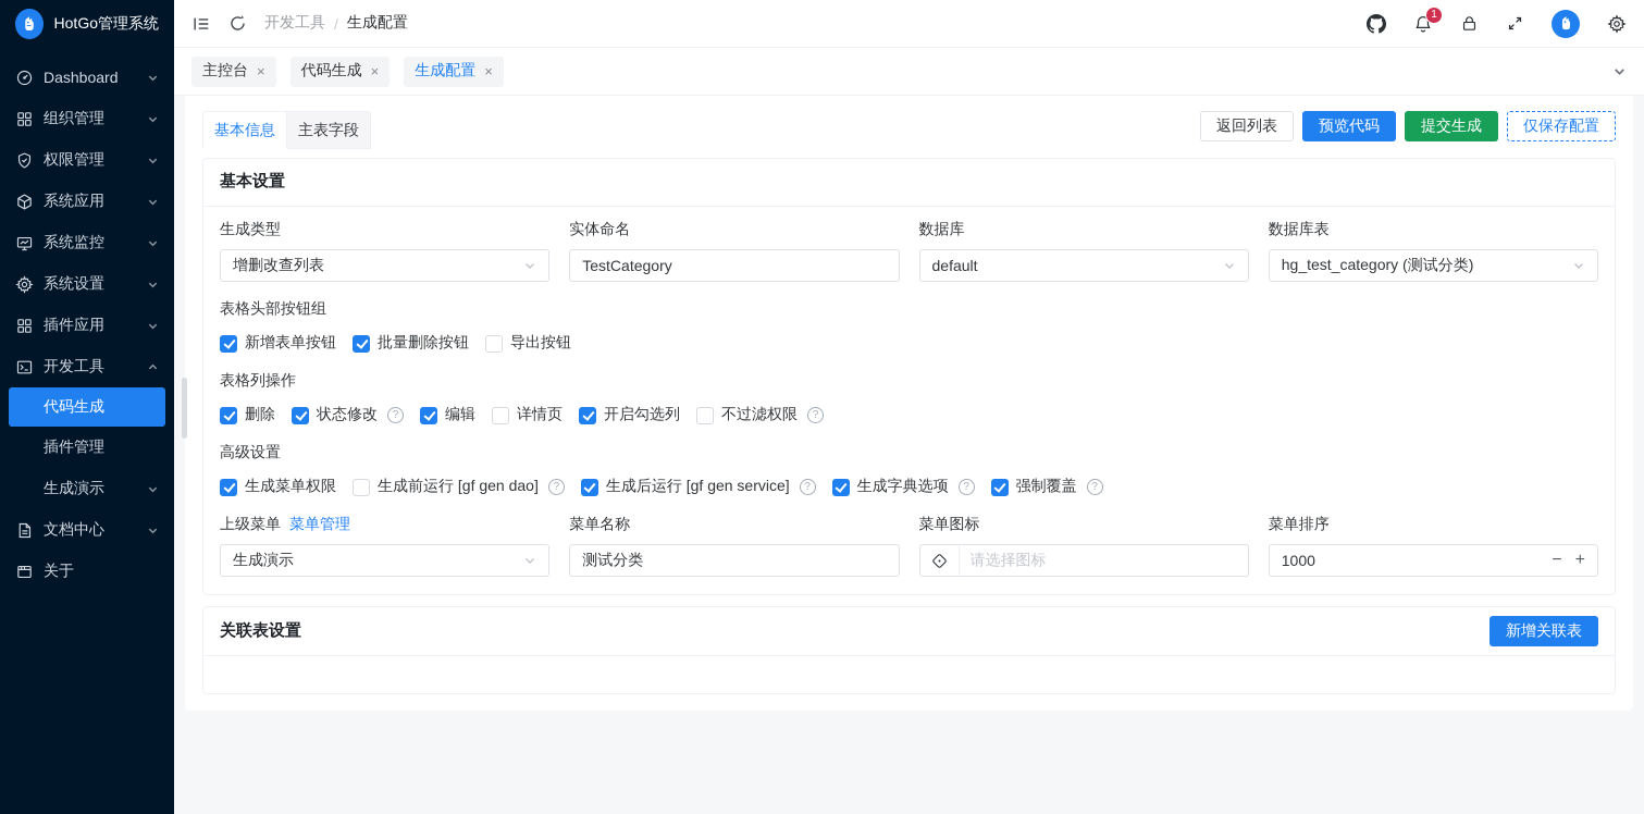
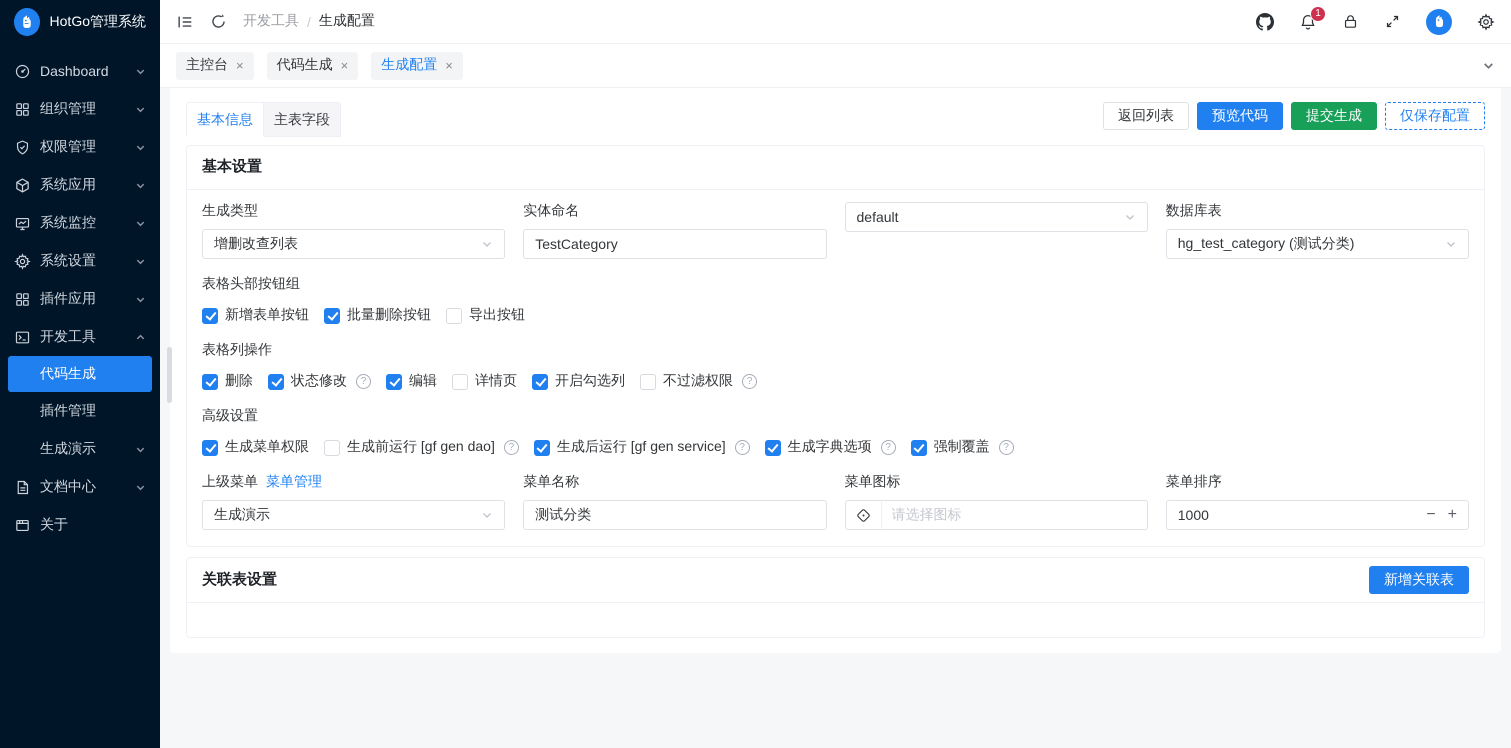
  HotGo管理系统
  Dashboard
  组织管理
  权限管理
  系统应用
  系统监控
  系统设置
  插件应用
  开发工具
  代码生成
  插件管理
  生成演示
  文档中心
  关于
  开发工具
  /
  生成配置
  1
  主控台
  ×
  代码生成
  ×
  生成配置
  ×
  基本信息
  主表字段
  返回列表
  预览代码
  提交生成
  仅保存配置
  基本设置
  生成类型
  增删改查列表
  实体命名
  TestCategory
- 数据库
  default
  数据库表
  hg_test_category (测试分类)
  表格头部按钮组
  新增表单按钮
  批量删除按钮
  导出按钮
  表格列操作
  删除
  状态修改
  ?
  编辑
  详情页
  开启勾选列
  不过滤权限
  ?
  高级设置
  生成菜单权限
  生成前运行 [gf gen dao]
  ?
  生成后运行 [gf gen service]
  ?
  生成字典选项
  ?
  强制覆盖
  ?
  上级菜单
  菜单管理
  生成演示
  菜单名称
  测试分类
  菜单图标
  请选择图标
  菜单排序
  1000
  −
  +
  关联表设置
  新增关联表
